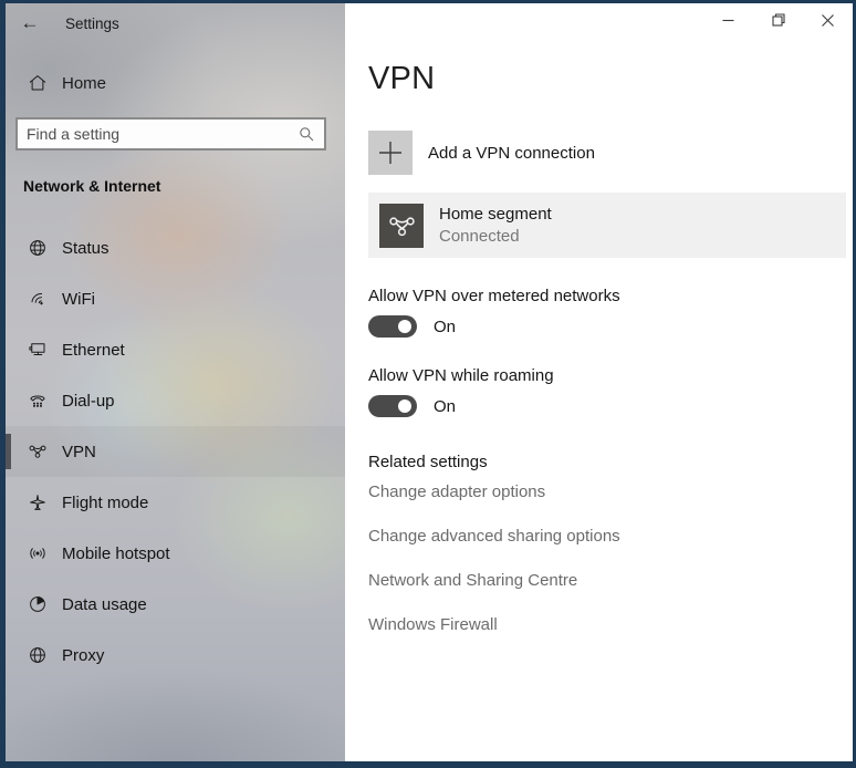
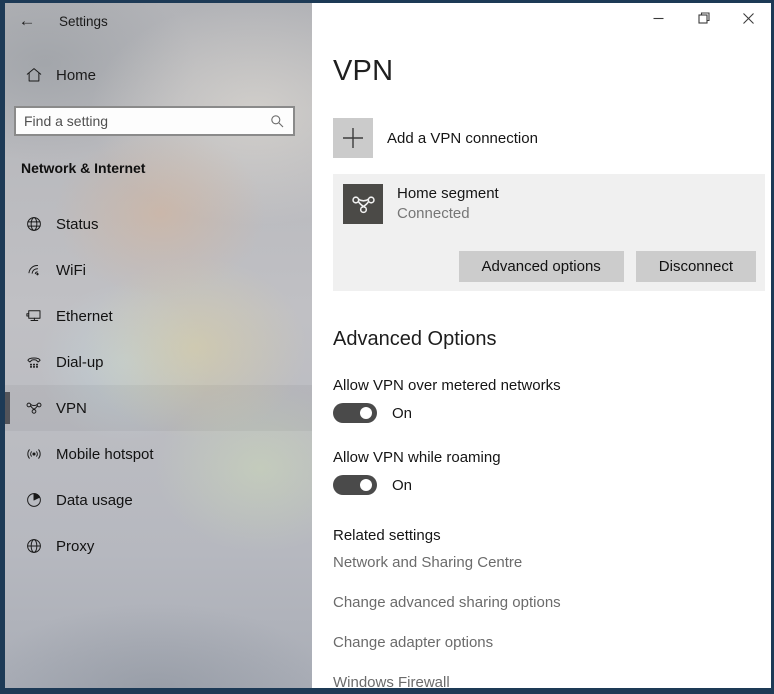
  ←
  Settings
  Home
  Find a setting
  Network & Internet
  Status
  WiFi
  Ethernet
  Dial-up
  VPN
- Flight mode
  Mobile hotspot
  Data usage
  Proxy
  VPN
  Add a VPN connection
  Home segment
  Connected
+ Advanced options
+ Disconnect
+ Advanced Options
  Allow VPN over metered networks
  On
  Allow VPN while roaming
  On
  Related settings
- Change adapter options
+ Network and Sharing Centre
  Change advanced sharing options
- Network and Sharing Centre
+ Change adapter options
  Windows Firewall
